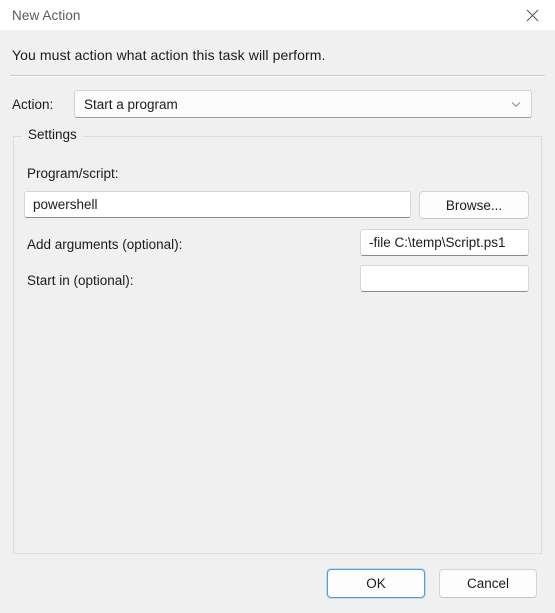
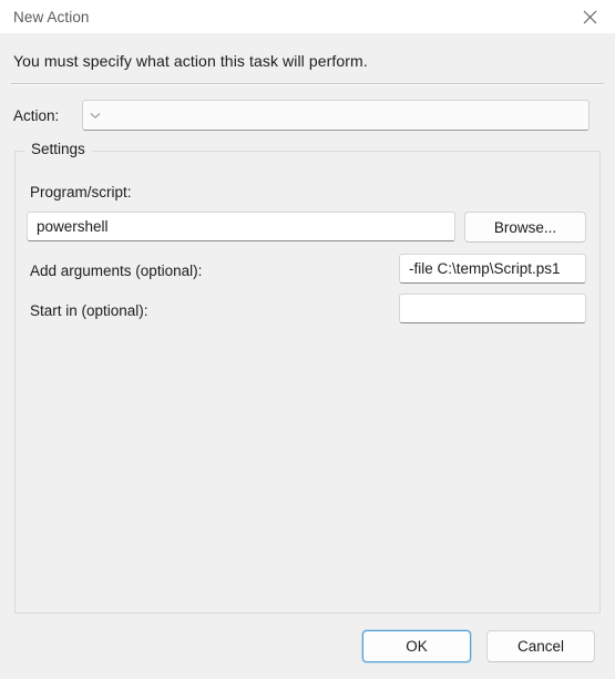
  New Action
- You must action what action this task will perform.
+ You must specify what action this task will perform.
  Action:
- Start a program
  Settings
  Program/script:
  powershell
  Browse...
  Add arguments (optional):
  -file C:\temp\Script.ps1
  Start in (optional):
  OK
  Cancel
